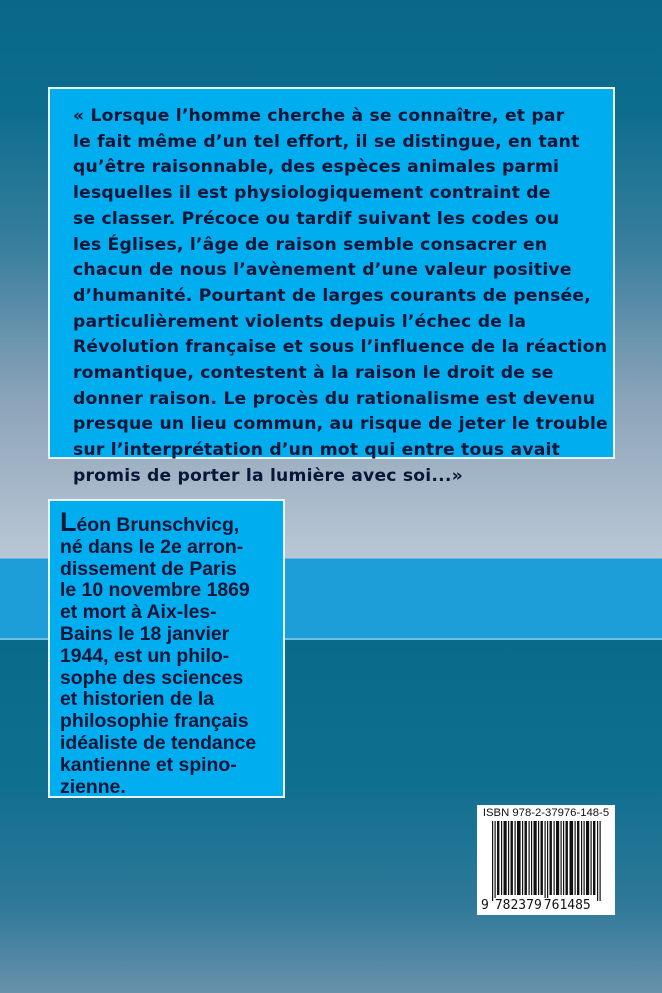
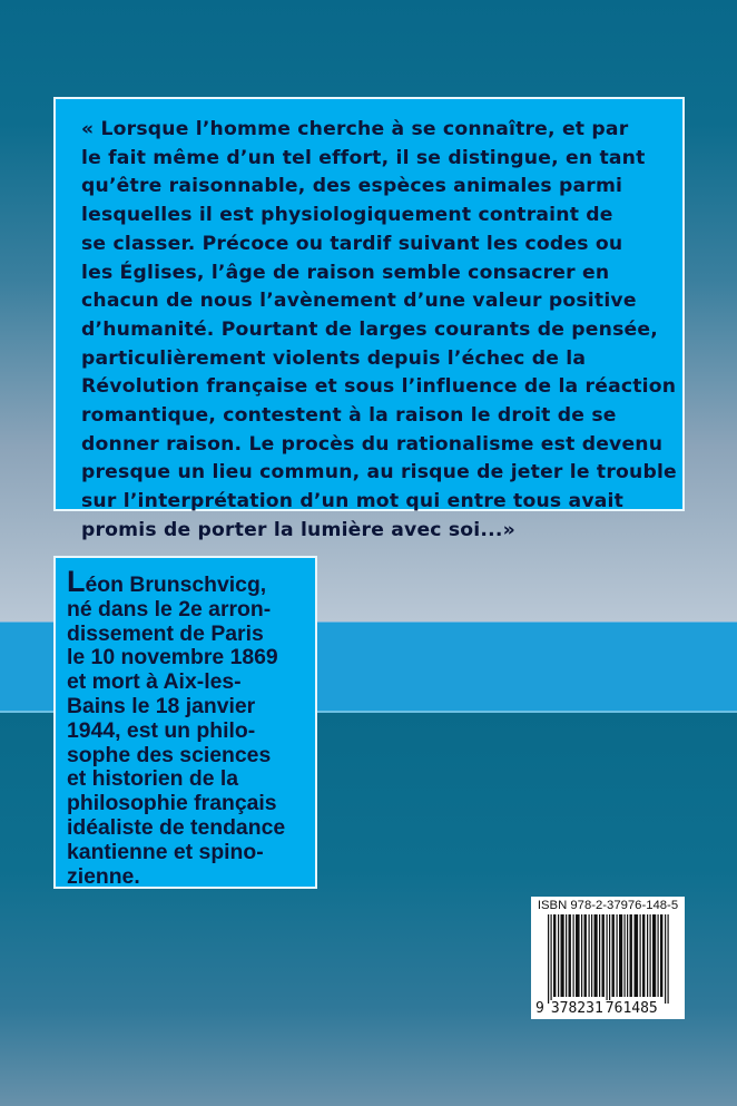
  « Lorsque l’homme cherche à se connaître, et par
  le fait même d’un tel effort, il se distingue, en tant
  qu’être raisonnable, des espèces animales parmi
  lesquelles il est physiologiquement contraint de
  se classer. Précoce ou tardif suivant les codes ou
  les Églises, l’âge de raison semble consacrer en
  chacun de nous l’avènement d’une valeur positive
  d’humanité. Pourtant de larges courants de pensée,
  particulièrement violents depuis l’échec de la
  Révolution française et sous l’influence de la réaction
  romantique, contestent à la raison le droit de se
  donner raison. Le procès du rationalisme est devenu
  presque un lieu commun, au risque de jeter le trouble
  sur l’interprétation d’un mot qui entre tous avait
  promis de porter la lumière avec soi...»
  Léon Brunschvicg,
  né dans le 2e arron-
  dissement de Paris
  le 10 novembre 1869
  et mort à Aix-les-
  Bains le 18 janvier
  1944, est un philo-
  sophe des sciences
  et historien de la
  philosophie français
  idéaliste de tendance
  kantienne et spino-
  zienne.
  ISBN 978-2-37976-148-5
- 9 782379 761485
+ 9 378231 761485
